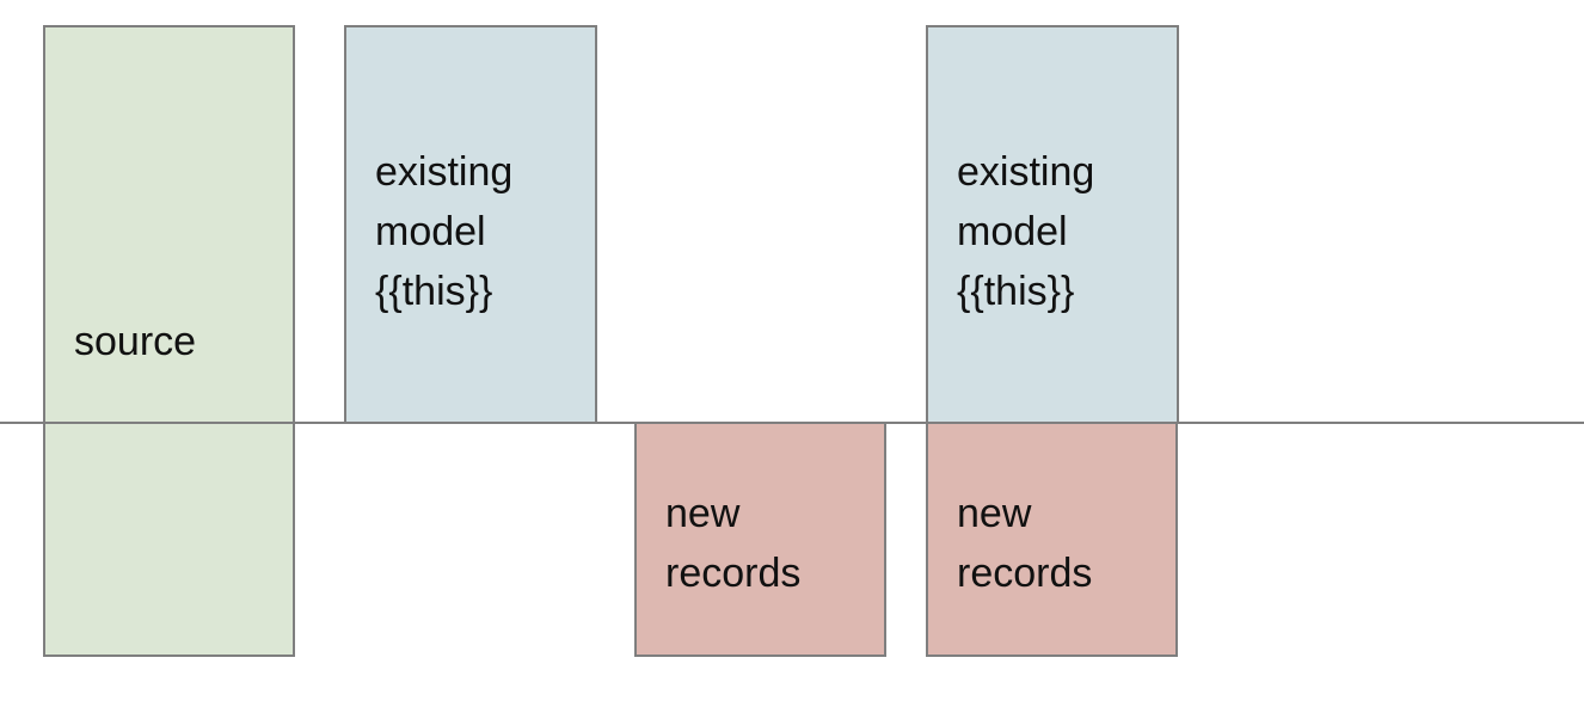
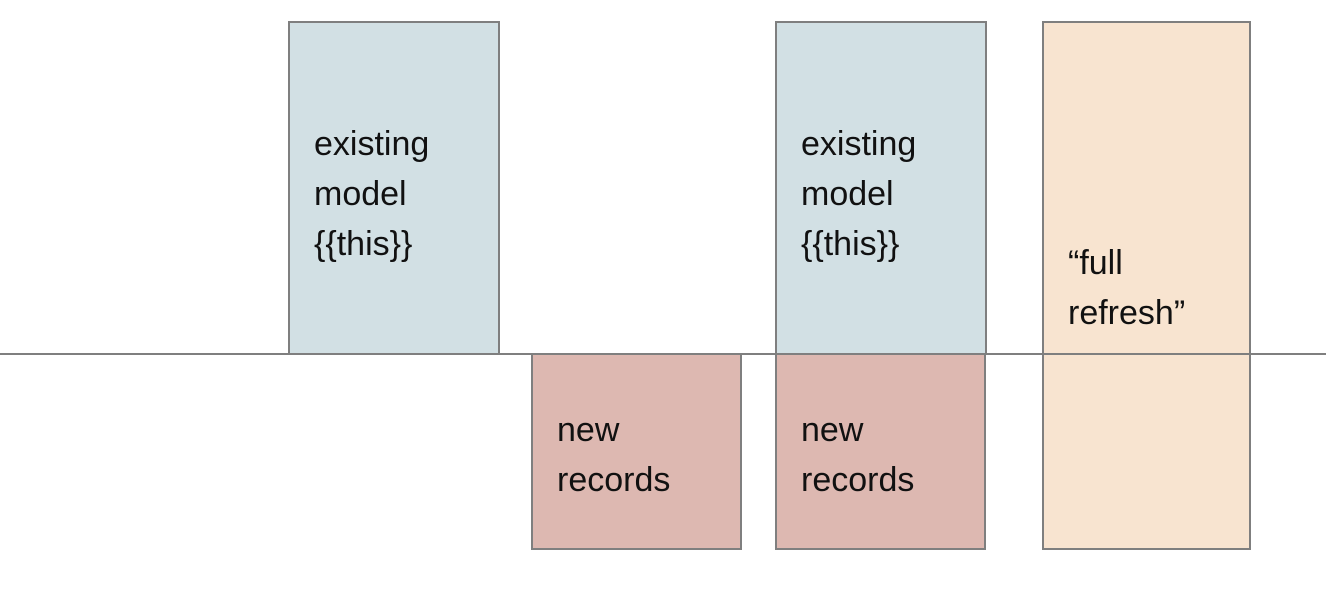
- source
  existing
  model
  {{this}}
  new
  records
  existing
  model
  {{this}}
  new
  records
+ “full
+ refresh”
